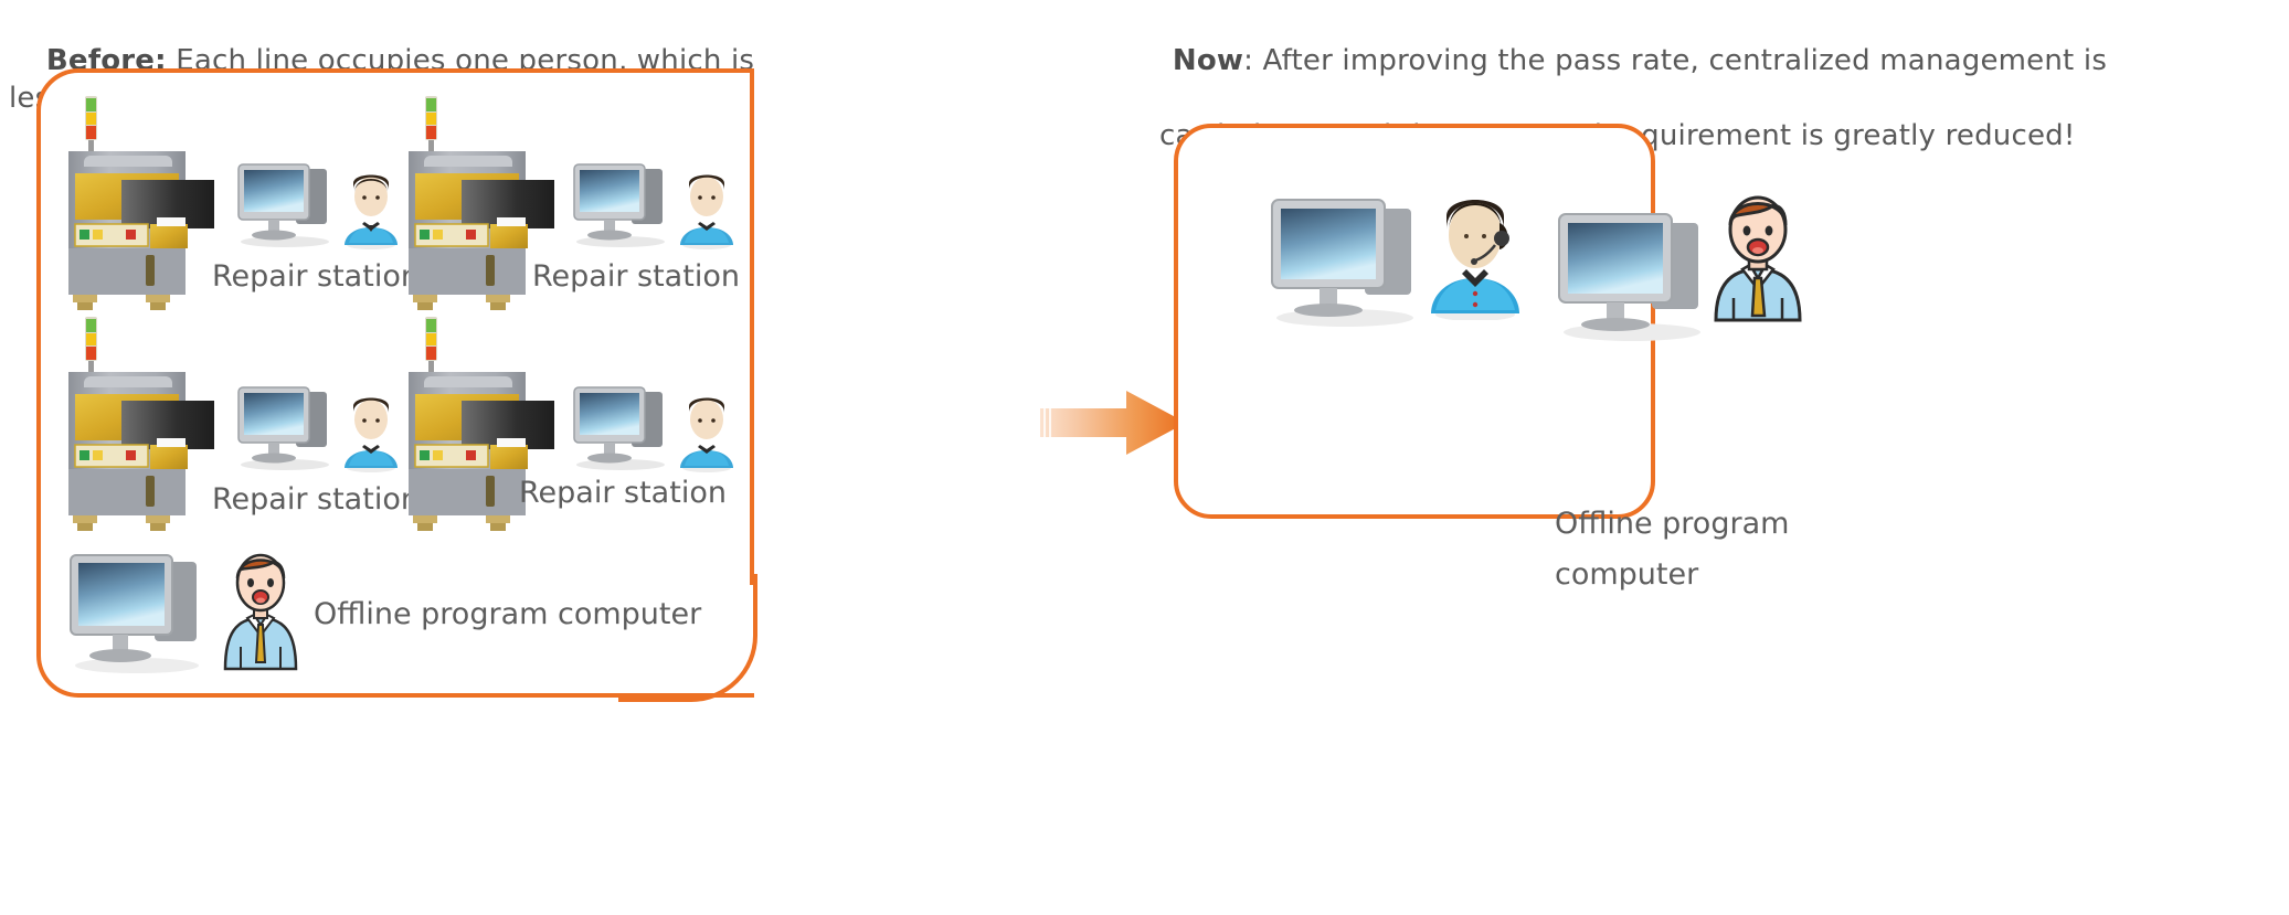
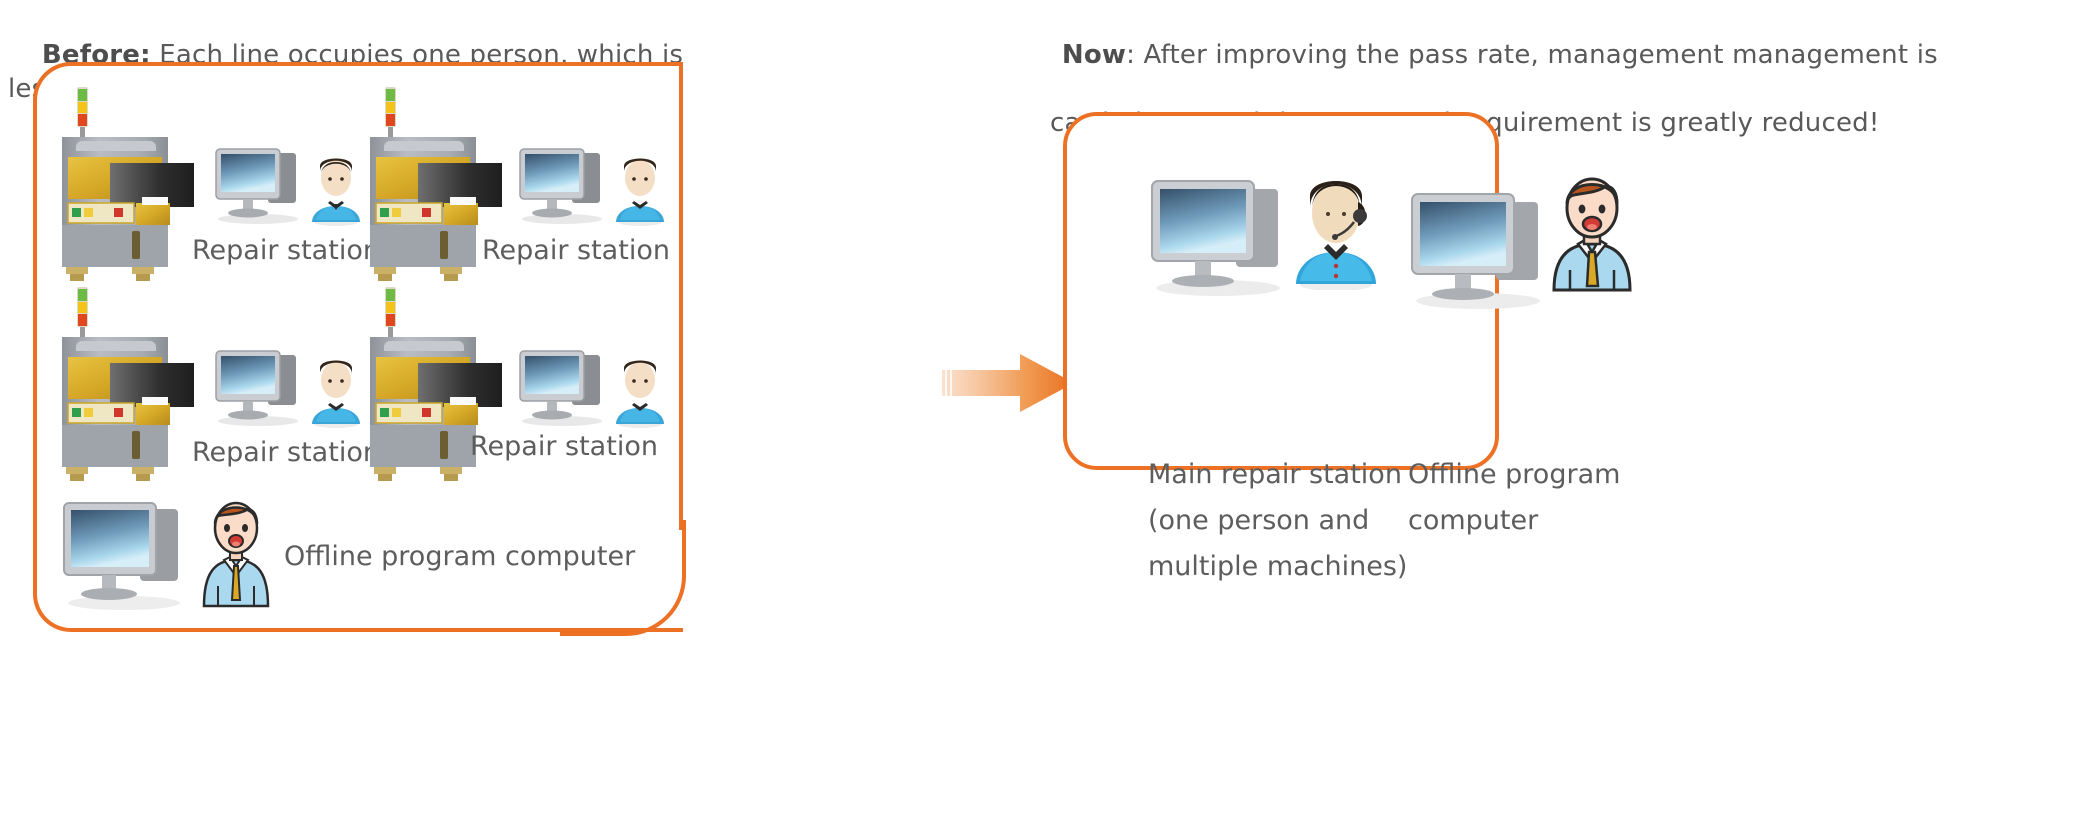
  Before: Each line occupies one person, which is le
- Now: After improving the pass rate, centralized management is
+ Now: After improving the pass rate, management management is
  Repair statio
  Repair station
  Repair statio
  Repair station
  Offline program computer
+ Main repair station
+ (one person and
+ multiple machines)
  Offline program
  computer
